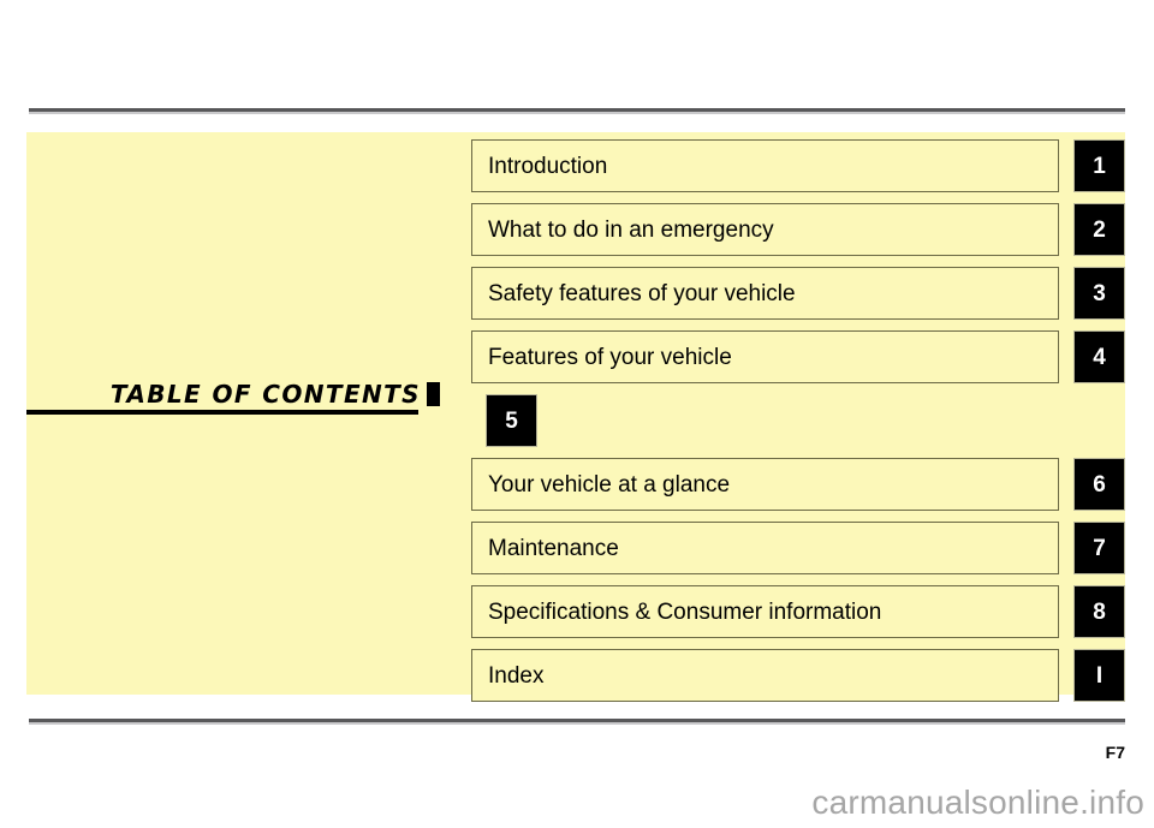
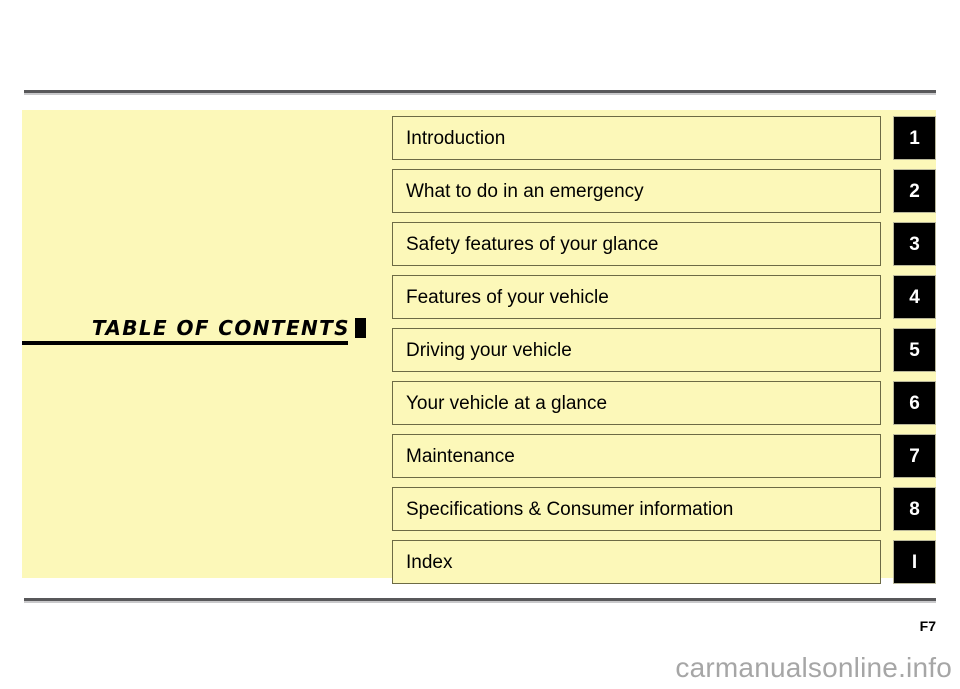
  TABLE OF CONTENTS
  Introduction
  1
  What to do in an emergency
  2
- Safety features of your vehicle
+ Safety features of your glance
  3
  Features of your vehicle
  4
+ Driving your vehicle
  5
  Your vehicle at a glance
  6
  Maintenance
  7
  Specifications & Consumer information
  8
  Index
  I
  F7
  carmanualsonline.info
